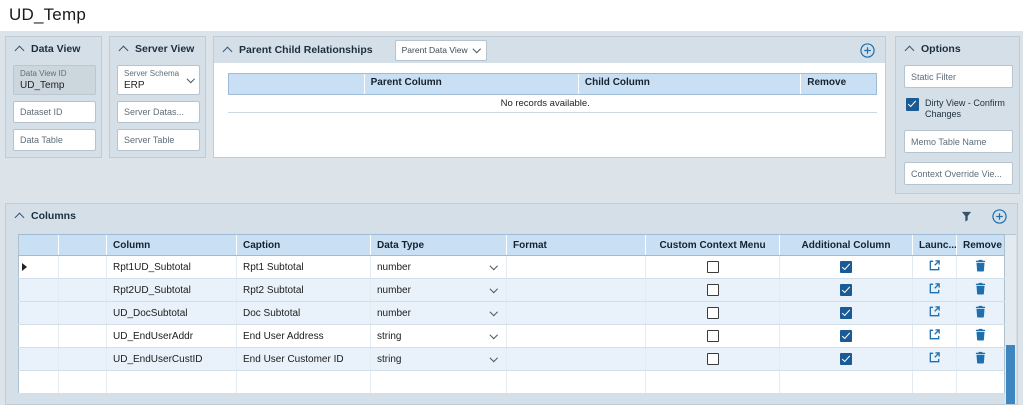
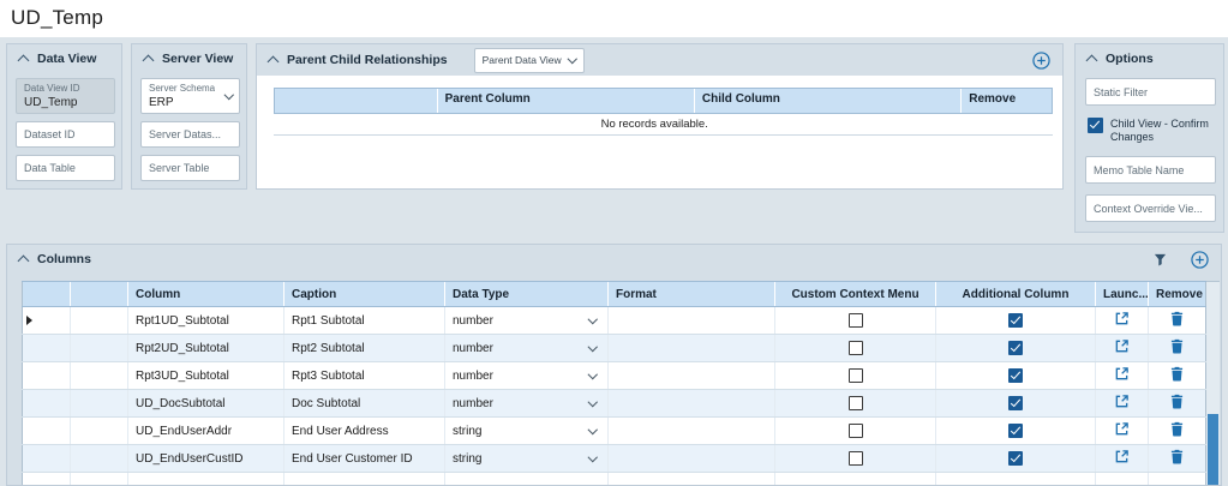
  UD_Temp
  Data View
  Data View ID
  UD_Temp
  Dataset ID
  Data Table
  Server View
  Server Schema
  ERP
  Server Datas...
  Server Table
  Parent Child Relationships
  Parent Data View
  Parent Column
  Child Column
  Remove
  No records available.
  Options
  Static Filter
- Dirty View - Confirm Changes
+ Child View - Confirm Changes
  Memo Table Name
  Context Override Vie...
  Columns
  		Column	Caption	Data Type	Format	Custom Context Menu	Additional Column	Launc...	Remove
  		Rpt1UD_Subtotal	Rpt1 Subtotal	number
  		Rpt2UD_Subtotal	Rpt2 Subtotal	number
+ 		Rpt3UD_Subtotal	Rpt3 Subtotal	number
  		UD_DocSubtotal	Doc Subtotal	number
  		UD_EndUserAddr	End User Address	string
  		UD_EndUserCustID	End User Customer ID	string
